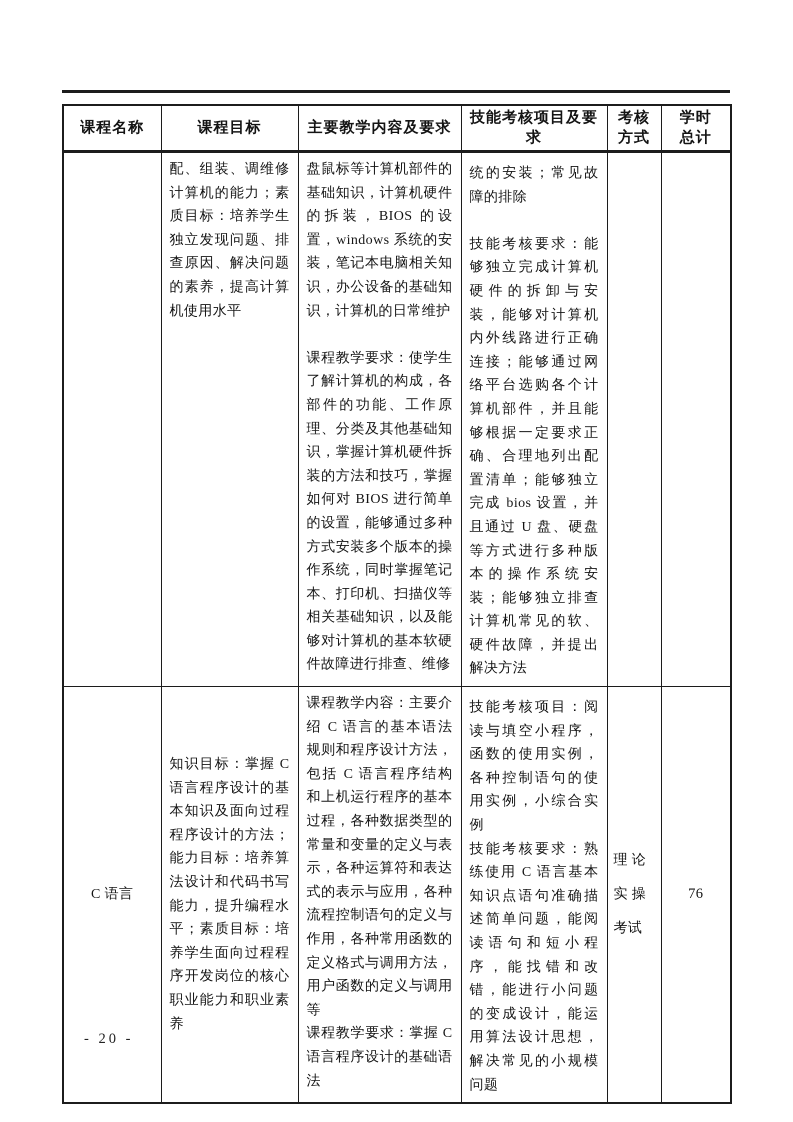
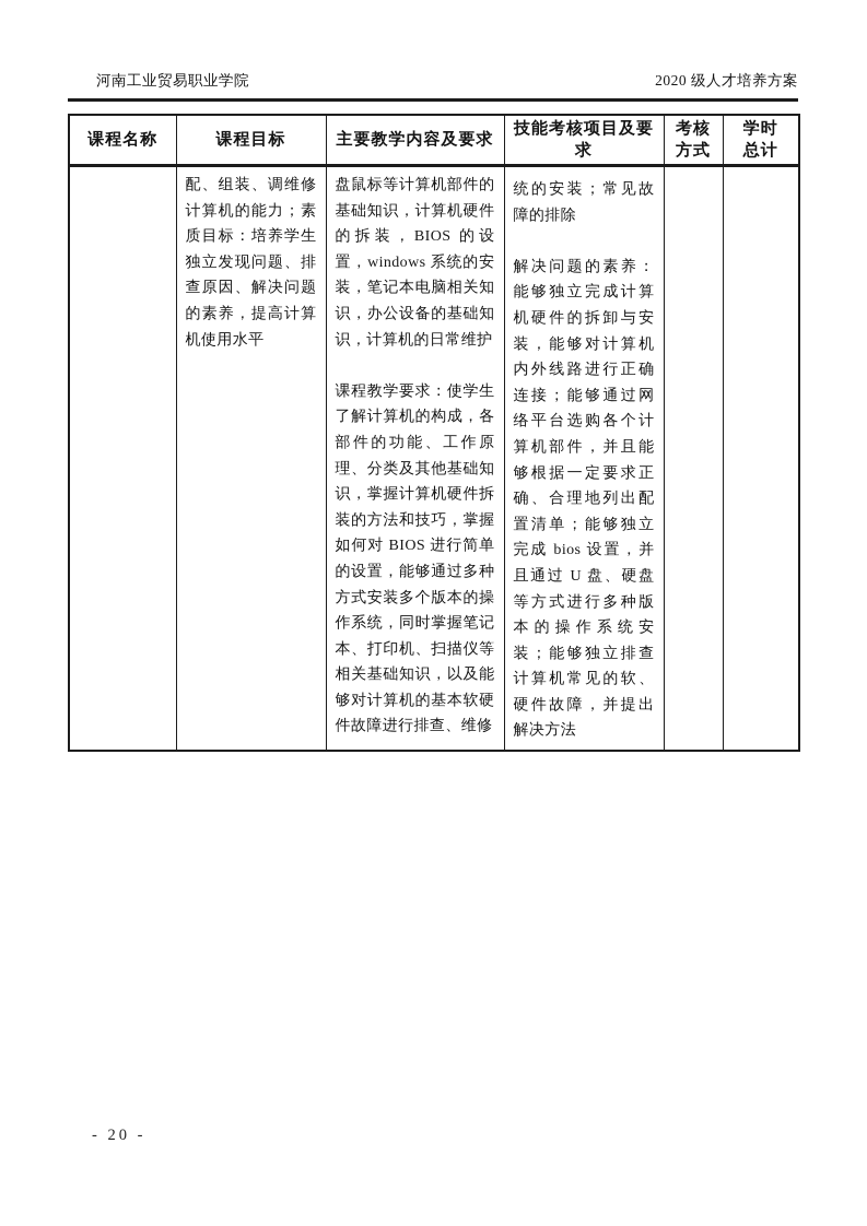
+ 河南工业贸易职业学院
+ 2020 级人才培养方案
  课程名称	课程目标	主要教学内容及要求	技能考核项目及要求	考核 方式	学时 总计
- 	配、组装、调维修计算机的能力；素质目标：培养学生独立发现问题、排查原因、解决问题的素养，提高计算机使用水平	盘鼠标等计算机部件的基础知识，计算机硬件的拆装，BIOS 的设置，windows 系统的安装，笔记本电脑相关知识，办公设备的基础知识，计算机的日常维护 课程教学要求：使学生了解计算机的构成，各部件的功能、工作原理、分类及其他基础知识，掌握计算机硬件拆装的方法和技巧，掌握如何对 BIOS 进行简单的设置，能够通过多种方式安装多个版本的操作系统，同时掌握笔记本、打印机、扫描仪等相关基础知识，以及能够对计算机的基本软硬件故障进行排查、维修	统的安装；常见故障的排除 技能考核要求：能够独立完成计算机硬件的拆卸与安装，能够对计算机内外线路进行正确连接；能够通过网络平台选购各个计算机部件，并且能够根据一定要求正确、合理地列出配置清单；能够独立完成 bios 设置，并且通过 U 盘、硬盘等方式进行多种版本的操作系统安装；能够独立排查计算机常见的软、硬件故障，并提出解决方法
+ 	配、组装、调维修计算机的能力；素质目标：培养学生独立发现问题、排查原因、解决问题的素养，提高计算机使用水平	盘鼠标等计算机部件的基础知识，计算机硬件的拆装，BIOS 的设置，windows 系统的安装，笔记本电脑相关知识，办公设备的基础知识，计算机的日常维护 课程教学要求：使学生了解计算机的构成，各部件的功能、工作原理、分类及其他基础知识，掌握计算机硬件拆装的方法和技巧，掌握如何对 BIOS 进行简单的设置，能够通过多种方式安装多个版本的操作系统，同时掌握笔记本、打印机、扫描仪等相关基础知识，以及能够对计算机的基本软硬件故障进行排查、维修	统的安装；常见故障的排除 解决问题的素养：能够独立完成计算机硬件的拆卸与安装，能够对计算机内外线路进行正确连接；能够通过网络平台选购各个计算机部件，并且能够根据一定要求正确、合理地列出配置清单；能够独立完成 bios 设置，并且通过 U 盘、硬盘等方式进行多种版本的操作系统安装；能够独立排查计算机常见的软、硬件故障，并提出解决方法
- C 语言	知识目标：掌握 C 语言程序设计的基本知识及面向过程程序设计的方法；能力目标：培养算法设计和代码书写能力，提升编程水平；素质目标：培养学生面向过程程序开发岗位的核心职业能力和职业素养	课程教学内容：主要介绍 C 语言的基本语法规则和程序设计方法，包括 C 语言程序结构和上机运行程序的基本过程，各种数据类型的常量和变量的定义与表示，各种运算符和表达式的表示与应用，各种流程控制语句的定义与作用，各种常用函数的定义格式与调用方法，用户函数的定义与调用等 课程教学要求：掌握 C 语言程序设计的基础语法	技能考核项目：阅读与填空小程序，函数的使用实例，各种控制语句的使用实例，小综合实例 技能考核要求：熟练使用 C 语言基本知识点语句准确描述简单问题，能阅读语句和短小程序，能找错和改错，能进行小问题的变成设计，能运用算法设计思想，解决常见的小规模问题	理 论 实 操 考试	76
  - 20 -
